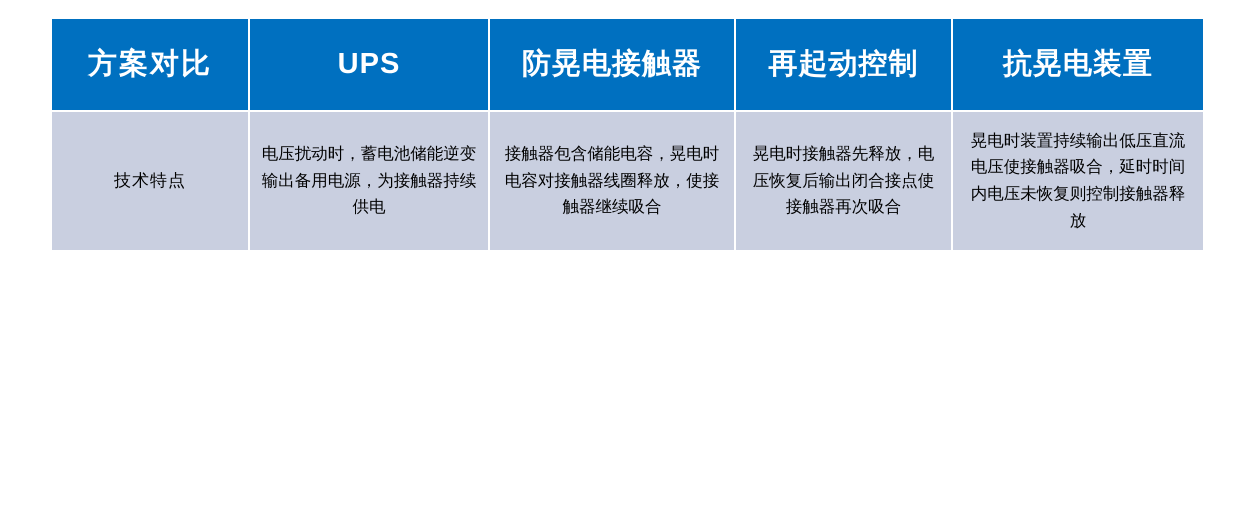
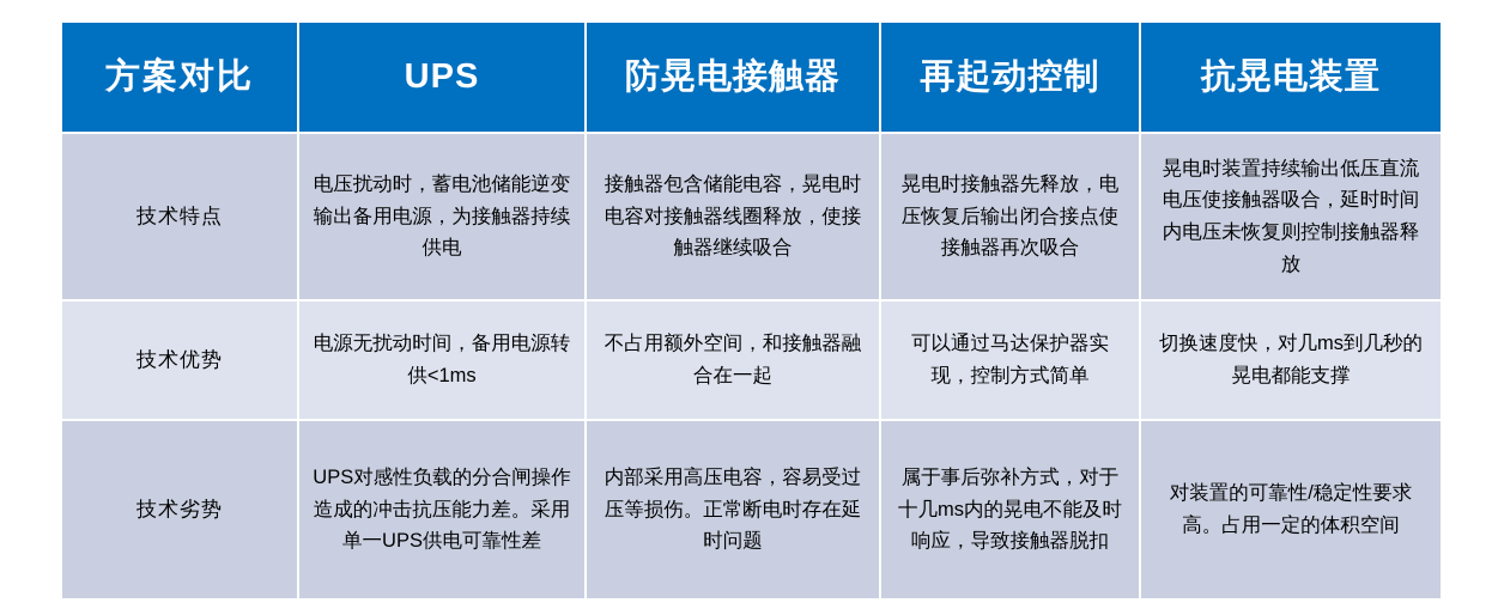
  方案对比	UPS	防晃电接触器	再起动控制	抗晃电装置
  技术特点	电压扰动时，蓄电池储能逆变输出备用电源，为接触器持续供电	接触器包含储能电容，晃电时电容对接触器线圈释放，使接触器继续吸合	晃电时接触器先释放，电压恢复后输出闭合接点使接触器再次吸合	晃电时装置持续输出低压直流电压使接触器吸合，延时时间内电压未恢复则控制接触器释放
+ 技术优势	电源无扰动时间，备用电源转供<1ms	不占用额外空间，和接触器融合在一起	可以通过马达保护器实现，控制方式简单	切换速度快，对几ms到几秒的晃电都能支撑
+ 技术劣势	UPS对感性负载的分合闸操作造成的冲击抗压能力差。采用单一UPS供电可靠性差	内部采用高压电容，容易受过压等损伤。正常断电时存在延时问题	属于事后弥补方式，对于十几ms内的晃电不能及时响应，导致接触器脱扣	对装置的可靠性/稳定性要求高。占用一定的体积空间
